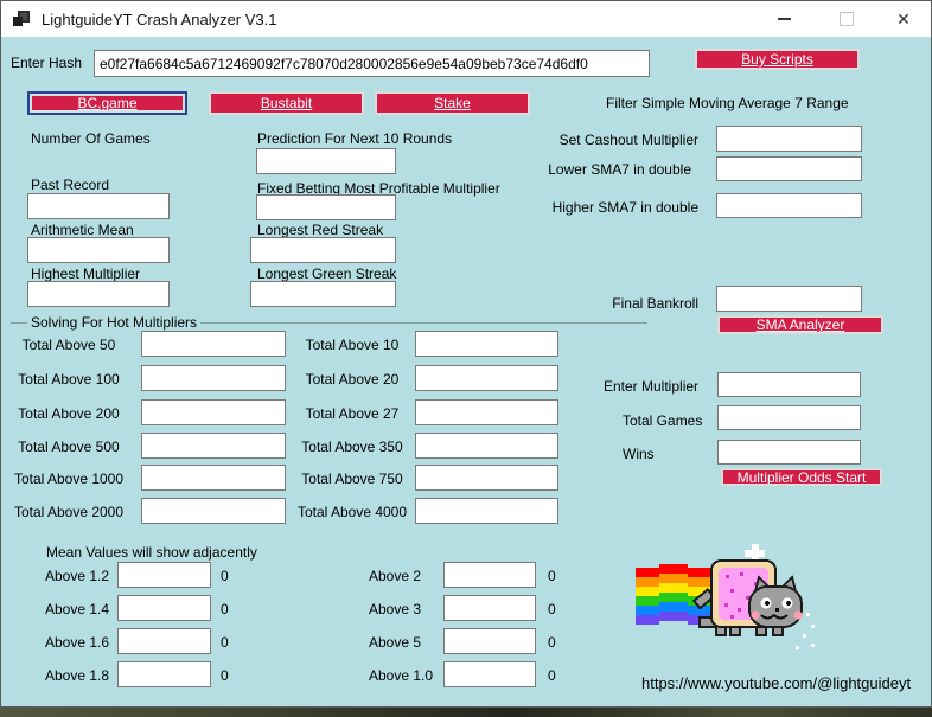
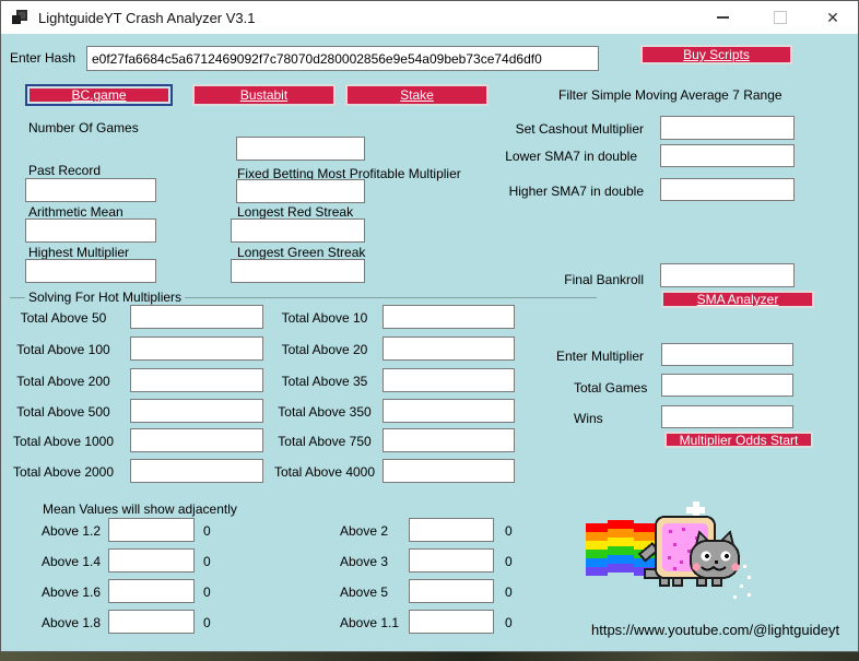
  LightguideYT Crash Analyzer V3.1
  ✕
  Enter Hash
  e0f27fa6684c5a6712469092f7c78070d280002856e9e54a09beb73ce74d6df0
  Buy Scripts
  BC.game
  Bustabit
  Stake
  Filter Simple Moving Average 7 Range
  Number Of Games
  Past Record
  Arithmetic Mean
  Highest Multiplier
- Prediction For Next 10 Rounds
  Fixed Betting Most Profitable Multiplier
  Longest Red Streak
  Longest Green Streak
  Set Cashout Multiplier
  Lower SMA7 in double
  Higher SMA7 in double
  Final Bankroll
  SMA Analyzer
  Solving For Hot Multipliers
  Total Above 50
  Total Above 10
  Total Above 100
  Total Above 20
  Total Above 200
- Total Above 27
+ Total Above 35
  Total Above 500
  Total Above 350
  Total Above 1000
  Total Above 750
  Total Above 2000
  Total Above 4000
  Enter Multiplier
  Total Games
  Wins
  Multiplier Odds Start
  Mean Values will show adjacently
  Above 1.2
  0
  Above 1.4
  0
  Above 1.6
  0
  Above 1.8
  0
  Above 2
  0
  Above 3
  0
  Above 5
  0
- Above 1.0
+ Above 1.1
  0
  https://www.youtube.com/@lightguideyt
